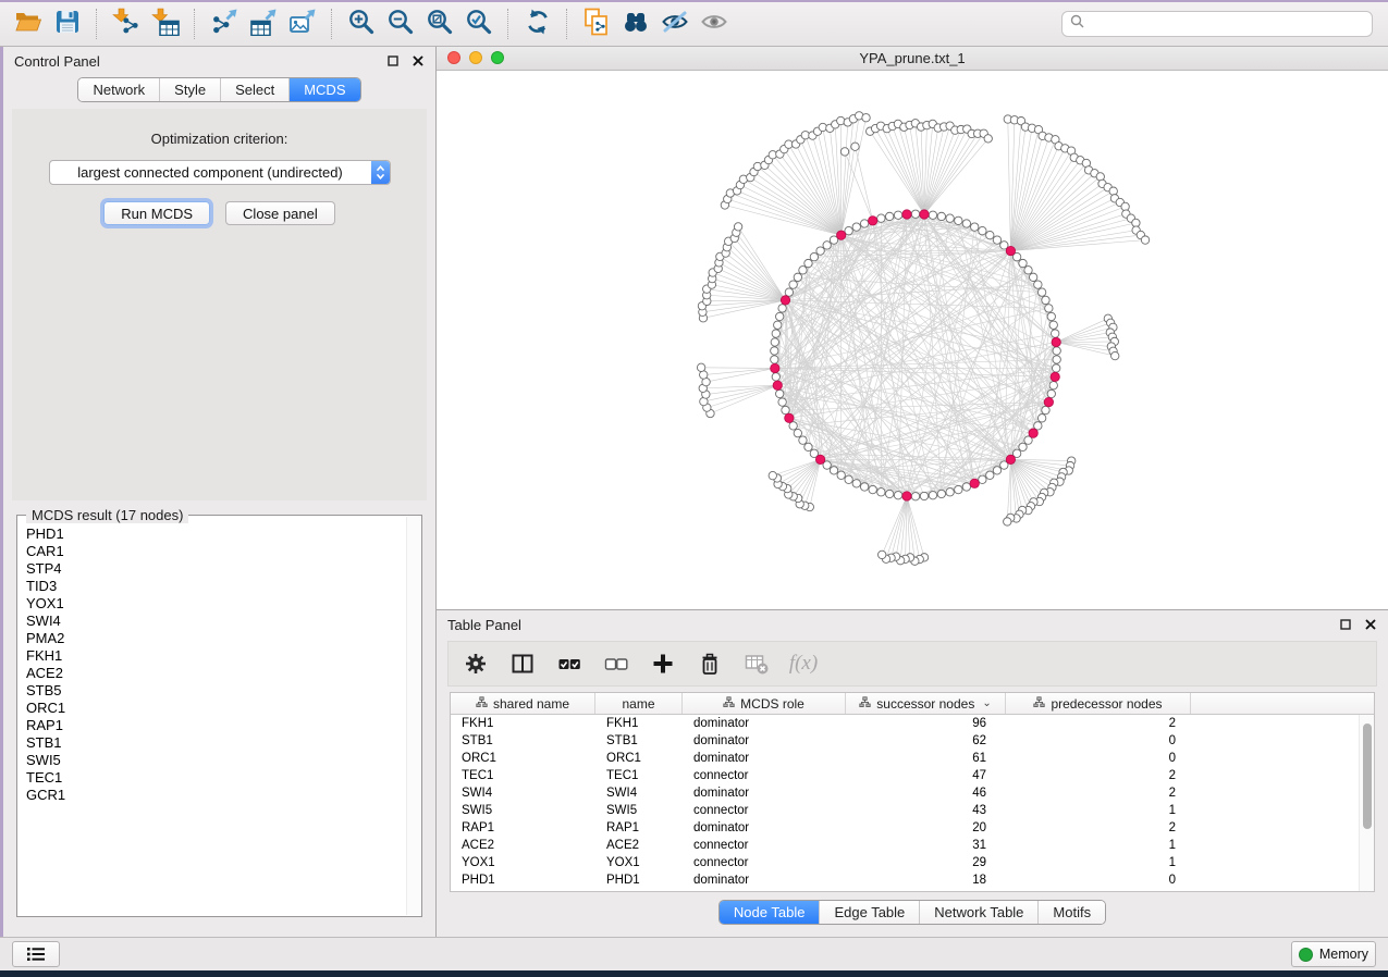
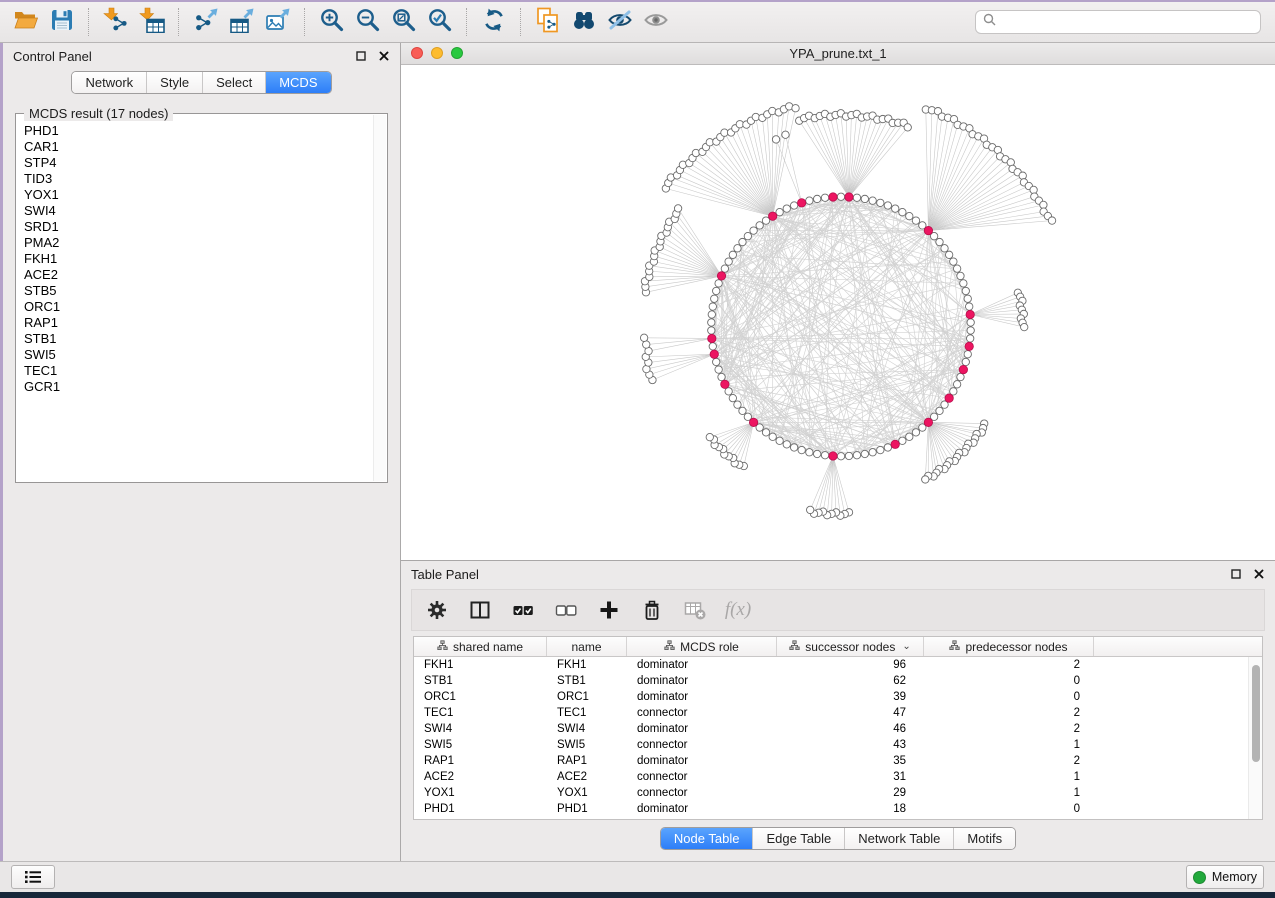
  Control Panel
  Network
  Style
  Select
  MCDS
- Optimization criterion:
- largest connected component (undirected)
- Run MCDS
- Close panel
  MCDS result (17 nodes)
  PHD1
  CAR1
  STP4
  TID3
  YOX1
  SWI4
+ SRD1
  PMA2
  FKH1
  ACE2
  STB5
  ORC1
  RAP1
  STB1
  SWI5
  TEC1
  GCR1
  YPA_prune.txt_1
  Table Panel
  f(x)
  shared name
  name
  MCDS role
  successor nodes
  ⌄
  predecessor nodes
  FKH1
  FKH1
  dominator
  96
  2
  STB1
  STB1
  dominator
  62
  0
  ORC1
  ORC1
  dominator
- 61
+ 39
  0
  TEC1
  TEC1
  connector
  47
  2
  SWI4
  SWI4
  dominator
  46
  2
  SWI5
  SWI5
  connector
  43
  1
  RAP1
  RAP1
  dominator
- 20
+ 35
  2
  ACE2
  ACE2
  connector
  31
  1
  YOX1
  YOX1
  connector
  29
  1
  PHD1
  PHD1
  dominator
  18
  0
  Node Table
  Edge Table
  Network Table
  Motifs
  Memory
